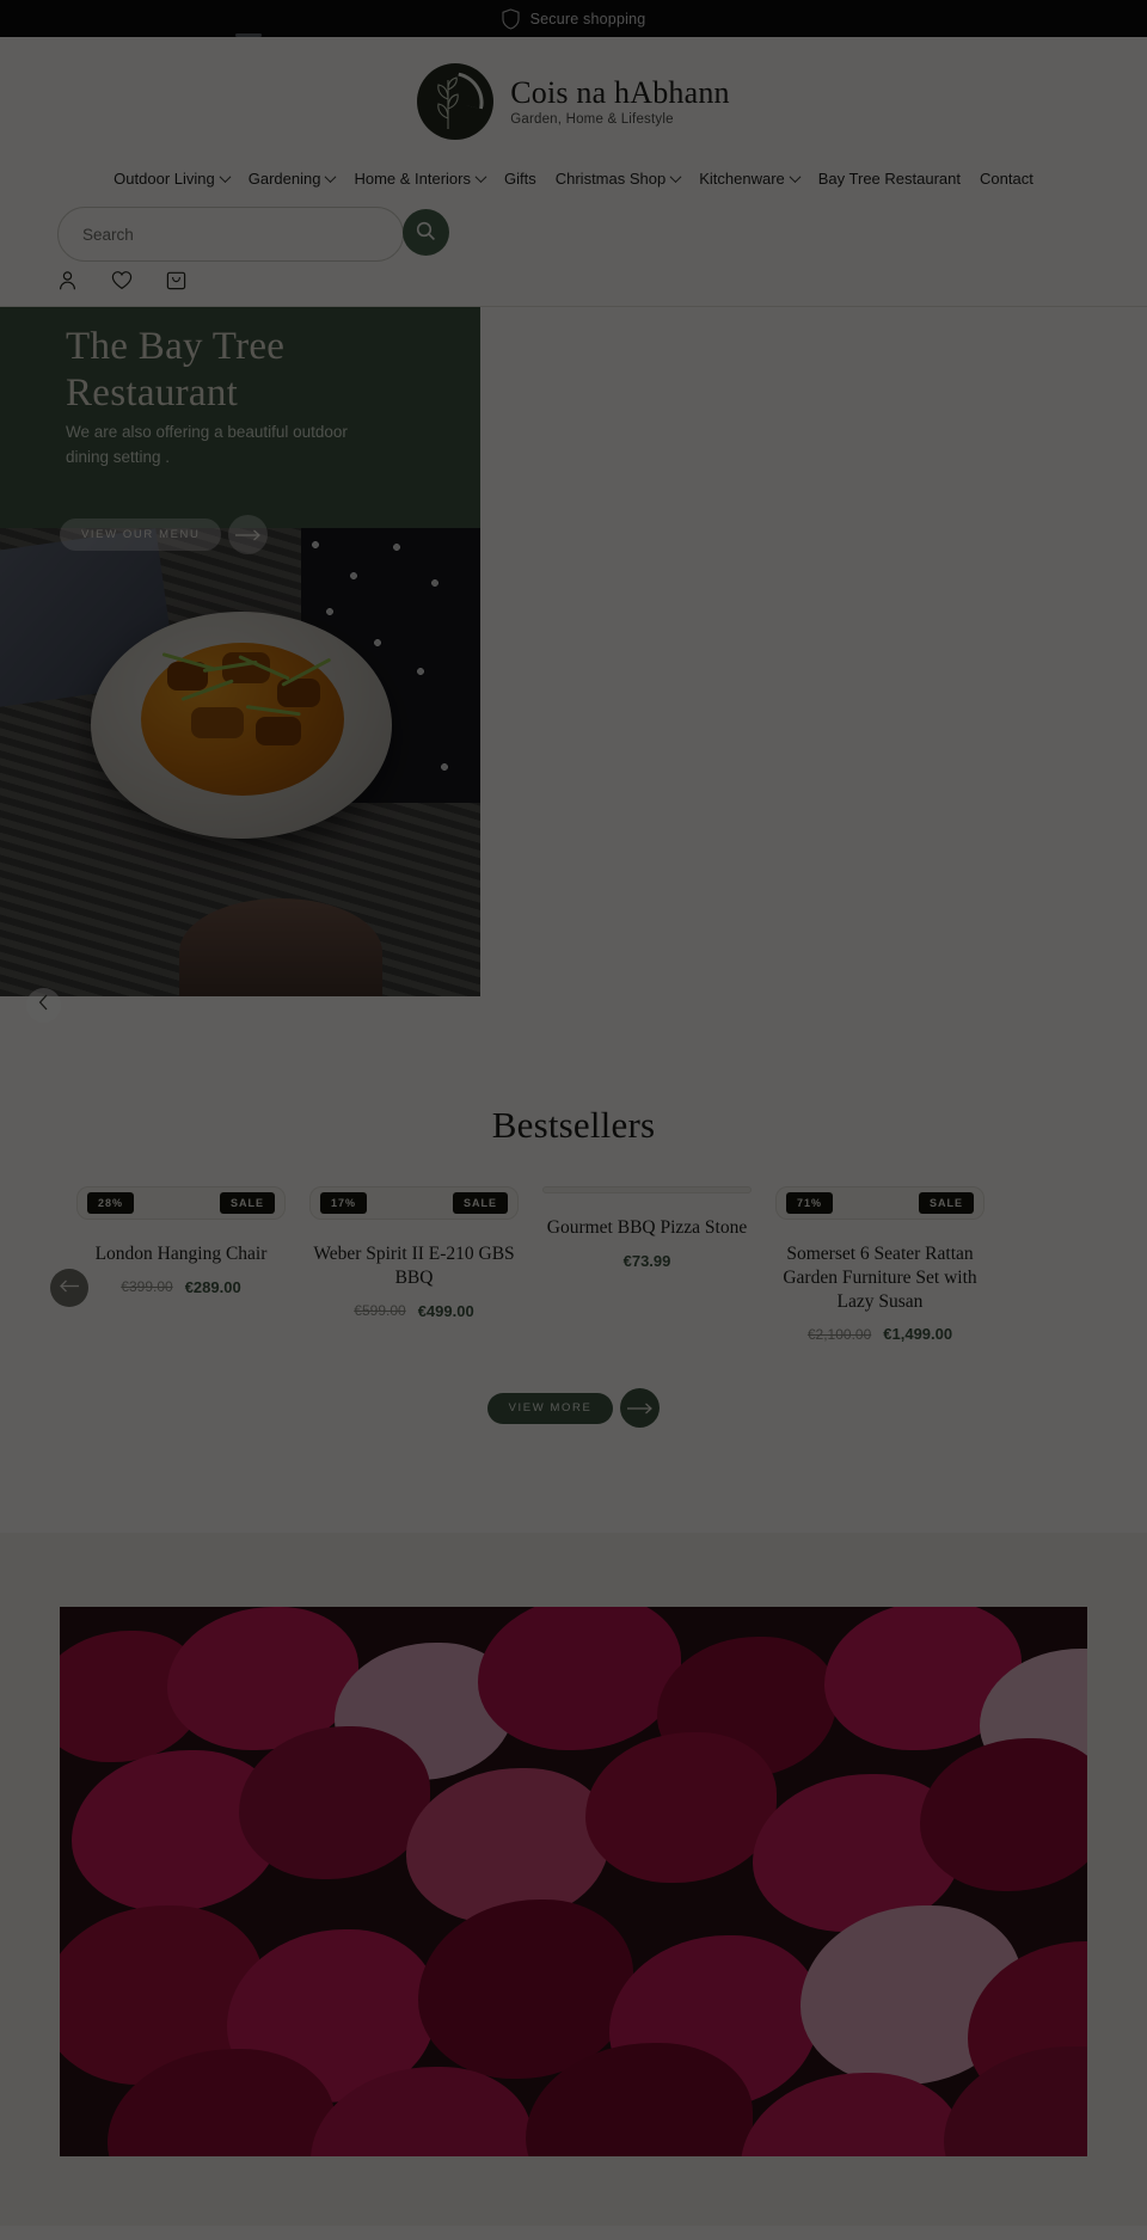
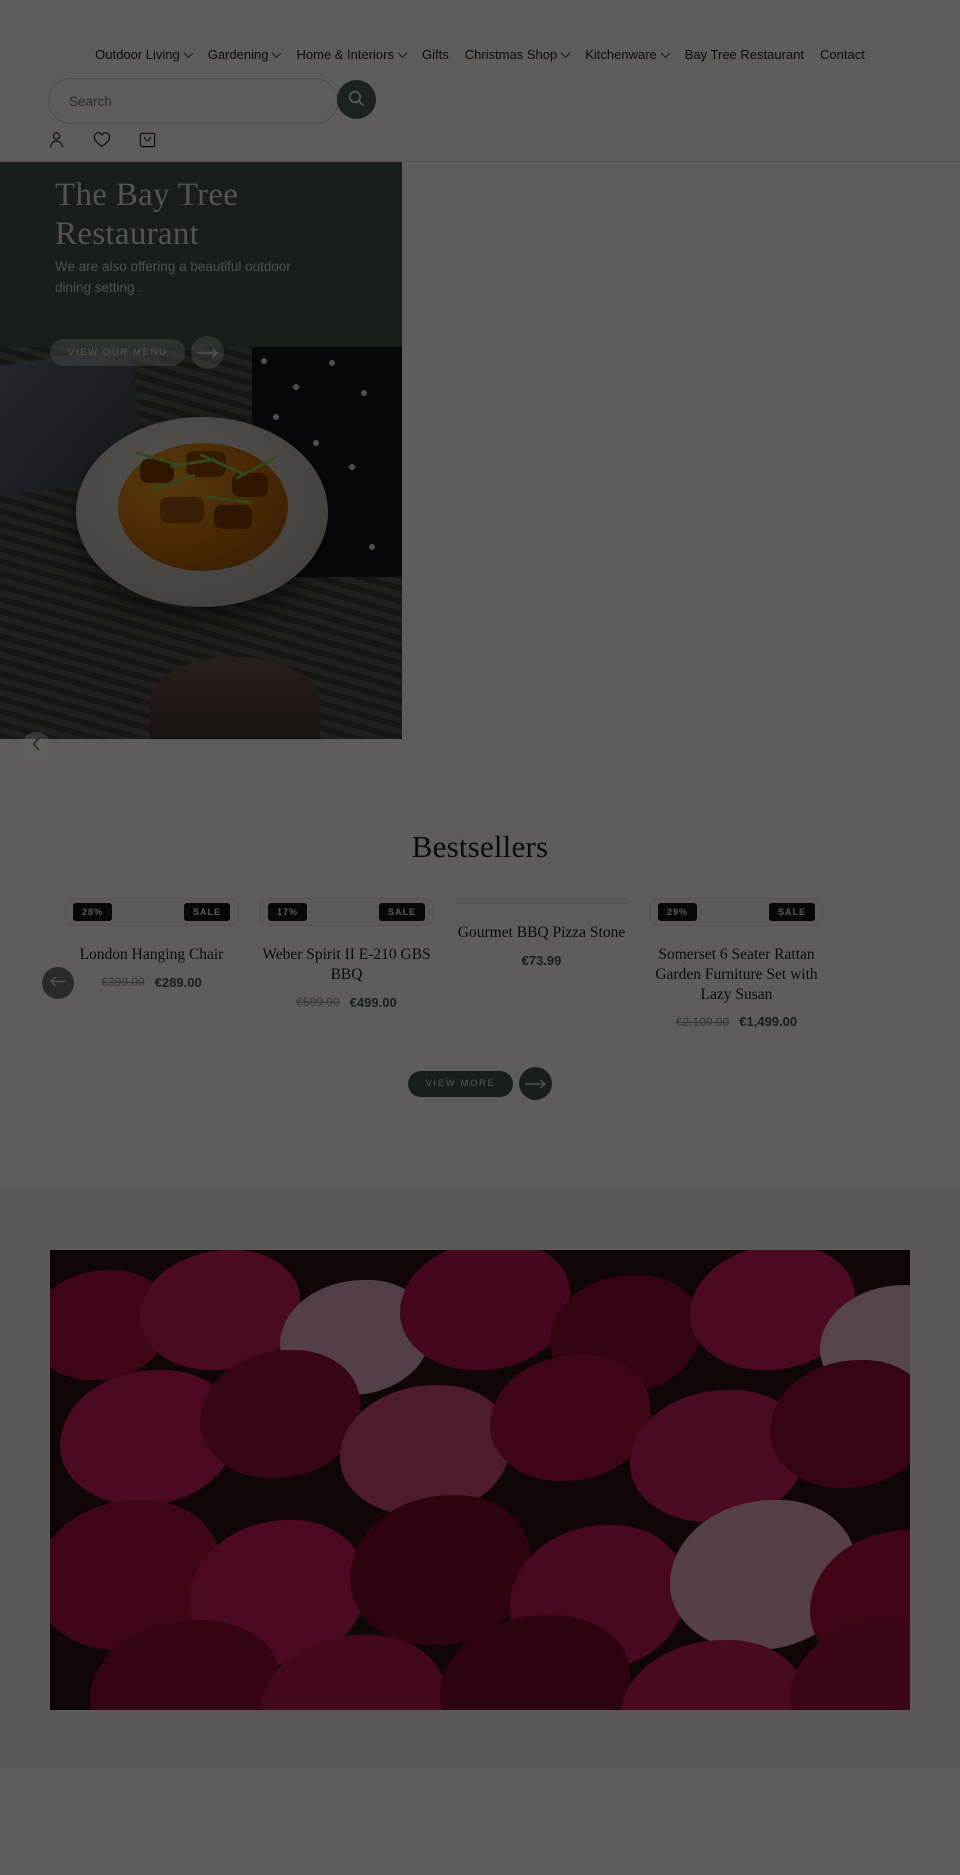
- Secure shopping
- Cois na hAbhann
- Garden, Home & Lifestyle
  Outdoor Living
  Gardening
  Home & Interiors
  Gifts
  Christmas Shop
  Kitchenware
  Bay Tree Restaurant
  Contact
  Search
  The Bay Tree Restaurant
  We are also offering a beautiful outdoor dining setting .
  VIEW OUR MENU
  Bestsellers
  28%
  SALE
  London Hanging Chair
  €399.00
  €289.00
  17%
  SALE
  Weber Spirit II E-210 GBS BBQ
  €599.00
  €499.00
  Gourmet BBQ Pizza Stone
  €73.99
- 71%
+ 29%
  SALE
  Somerset 6 Seater Rattan Garden Furniture Set with Lazy Susan
  €2,100.00
  €1,499.00
  VIEW MORE
